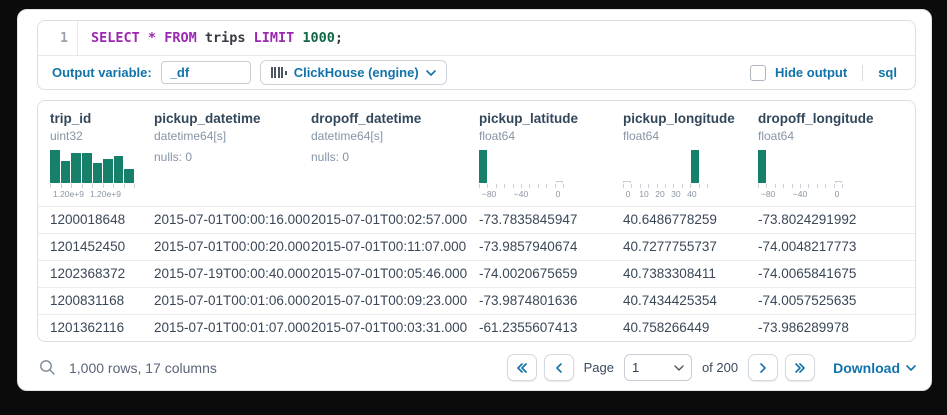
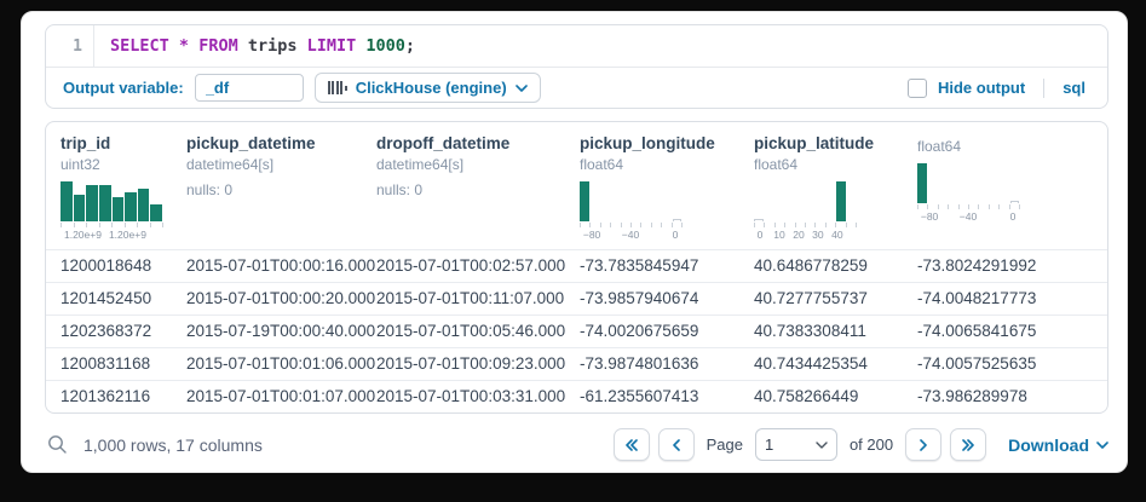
  1
  SELECT
  *
  FROM
  trips
  LIMIT
  1000
  ;
  Output variable:
  _df
  ClickHouse (engine)
  Hide output
  sql
  trip_id
  uint32
  1.20e+9
  1.20e+9
  pickup_datetime
  datetime64[s]
  nulls: 0
  dropoff_datetime
  datetime64[s]
  nulls: 0
- pickup_latitude
+ pickup_longitude
  float64
  −80
  −40
  0
- pickup_longitude
+ pickup_latitude
  float64
  0
  10
  20
  30
  40
- dropoff_longitude
  float64
  −80
  −40
  0
  1200018648
  2015-07-01T00:00:16.000
  2015-07-01T00:02:57.000
  -73.7835845947
  40.6486778259
  -73.8024291992
  1201452450
  2015-07-01T00:00:20.000
  2015-07-01T00:11:07.000
  -73.9857940674
  40.7277755737
  -74.0048217773
  1202368372
  2015-07-19T00:00:40.000
  2015-07-01T00:05:46.000
  -74.0020675659
  40.7383308411
  -74.0065841675
  1200831168
  2015-07-01T00:01:06.000
  2015-07-01T00:09:23.000
  -73.9874801636
  40.7434425354
  -74.0057525635
  1201362116
  2015-07-01T00:01:07.000
  2015-07-01T00:03:31.000
  -61.2355607413
  40.758266449
  -73.986289978
  1,000 rows, 17 columns
  Page
  1
  of 200
  Download
